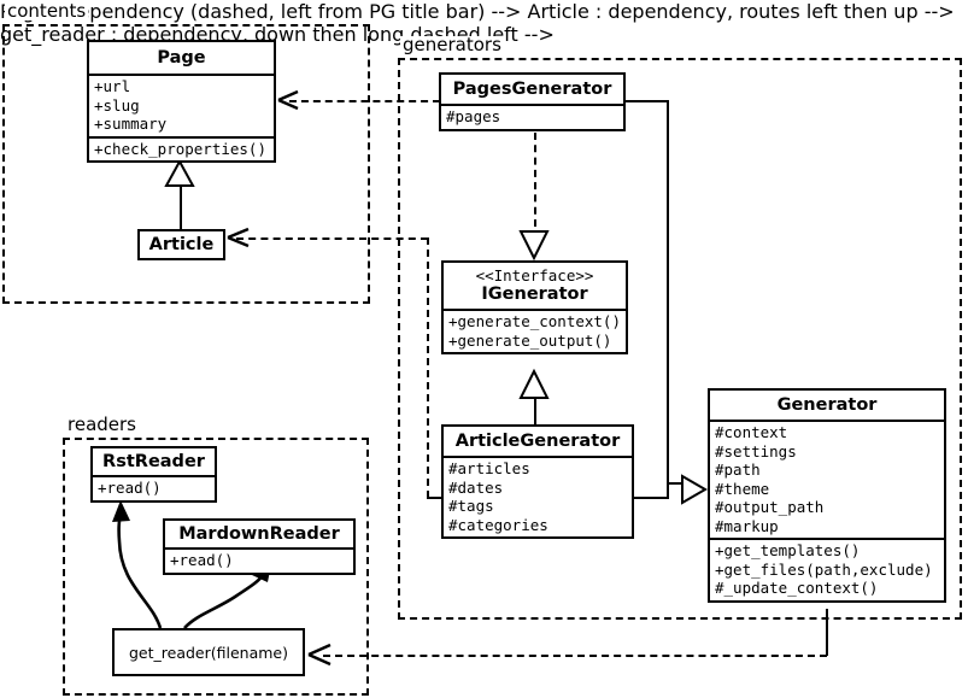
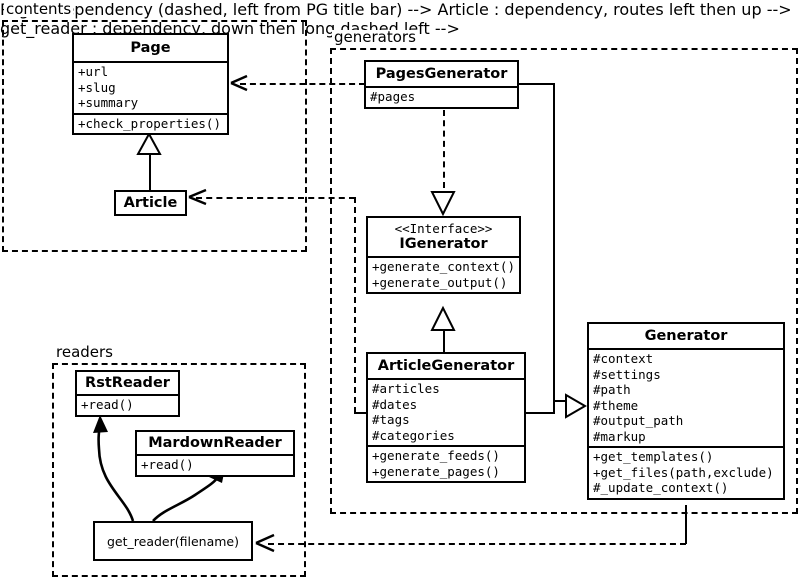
  contents
  generators
  readers
  Page : dependency (dashed, left from PG title bar) --> Article : dependency, routes left then up --> get_reader : dependency, down then long dashed left -->
  Page
  +url
  +slug
  +summary
  +check_properties()
  Article
  PagesGenerator
  #pages
  <<Interface>>
  IGenerator
  +generate_context()
  +generate_output()
  ArticleGenerator
  #articles
  #dates
  #tags
  #categories
+ +generate_feeds()
+ +generate_pages()
  Generator
  #context
  #settings
  #path
  #theme
  #output_path
  #markup
  +get_templates()
  +get_files(path,exclude)
  #_update_context()
  RstReader
  +read()
  MardownReader
  +read()
  get_reader(filename)
